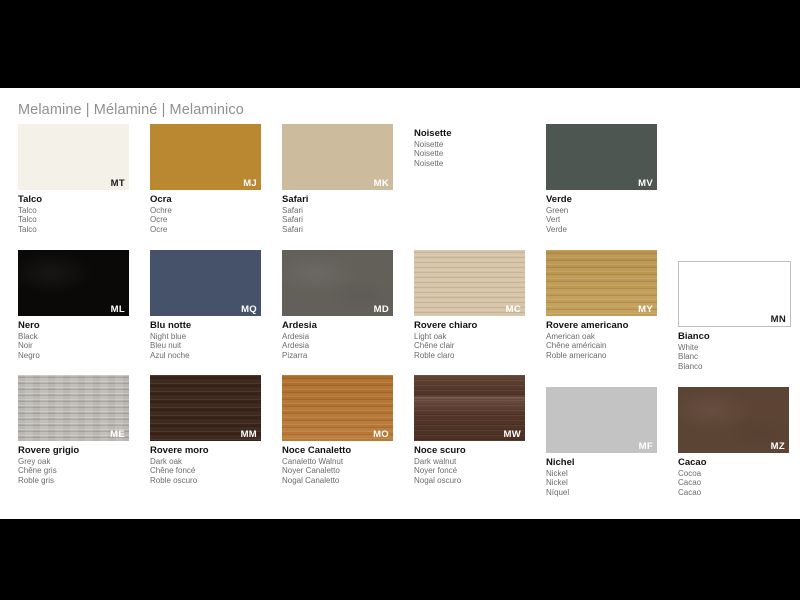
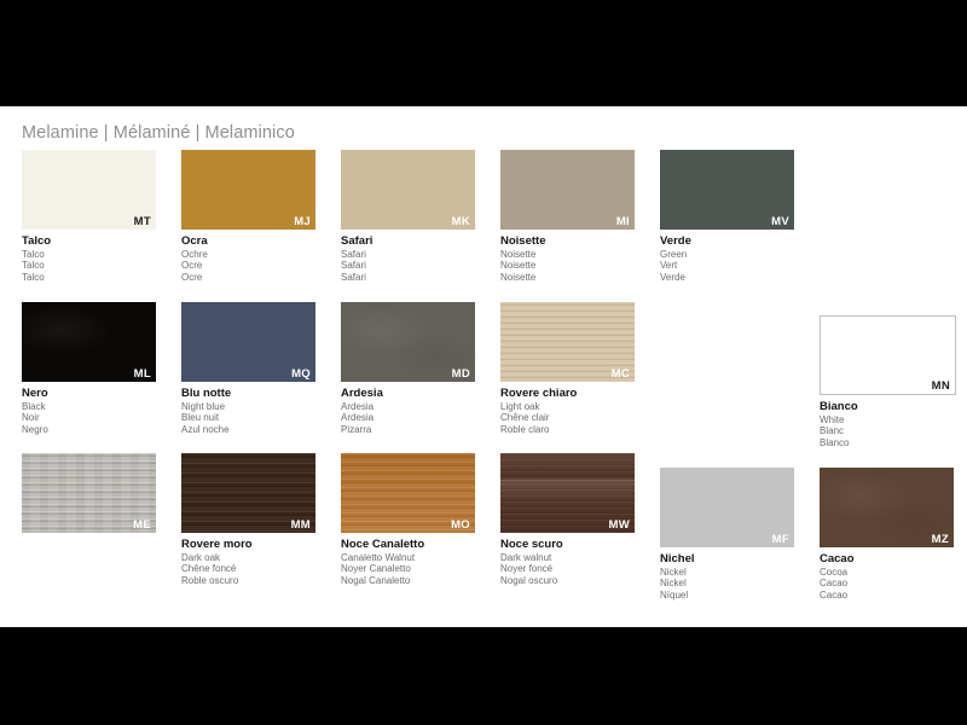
  Melamine | Mélaminé | Melaminico
  MT
  Talco
  Talco
  Talco
  Talco
  MJ
  Ocra
  Ochre
  Ocre
  Ocre
  MK
  Safari
  Safari
  Safari
  Safari
+ MI
  Noisette
  Noisette
  Noisette
  Noisette
  MV
  Verde
  Green
  Vert
  Verde
  ML
  Nero
  Black
  Noir
  Negro
  MQ
  Blu notte
  Night blue
  Bleu nuit
  Azul noche
  MD
  Ardesia
  Ardesia
  Ardesia
  Pizarra
  MC
  Rovere chiaro
  Light oak
  Chêne clair
  Roble claro
- MY
- Rovere americano
- American oak
- Chêne américain
- Roble americano
  MN
  Bianco
  White
  Blanc
  Blanco
  ME
- Rovere grigio
- Grey oak
- Chêne gris
- Roble gris
  MM
  Rovere moro
  Dark oak
  Chêne foncé
  Roble oscuro
  MO
  Noce Canaletto
  Canaletto Walnut
  Noyer Canaletto
  Nogal Canaletto
  MW
  Noce scuro
  Dark walnut
  Noyer foncé
  Nogal oscuro
  MF
  Nichel
  Nickel
  Nickel
  Níquel
  MZ
  Cacao
  Cocoa
  Cacao
  Cacao
